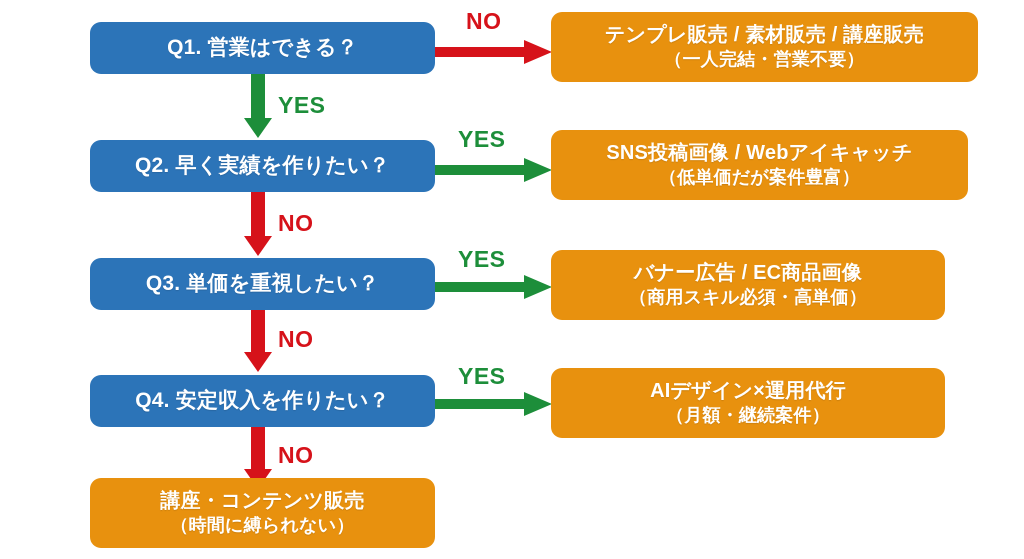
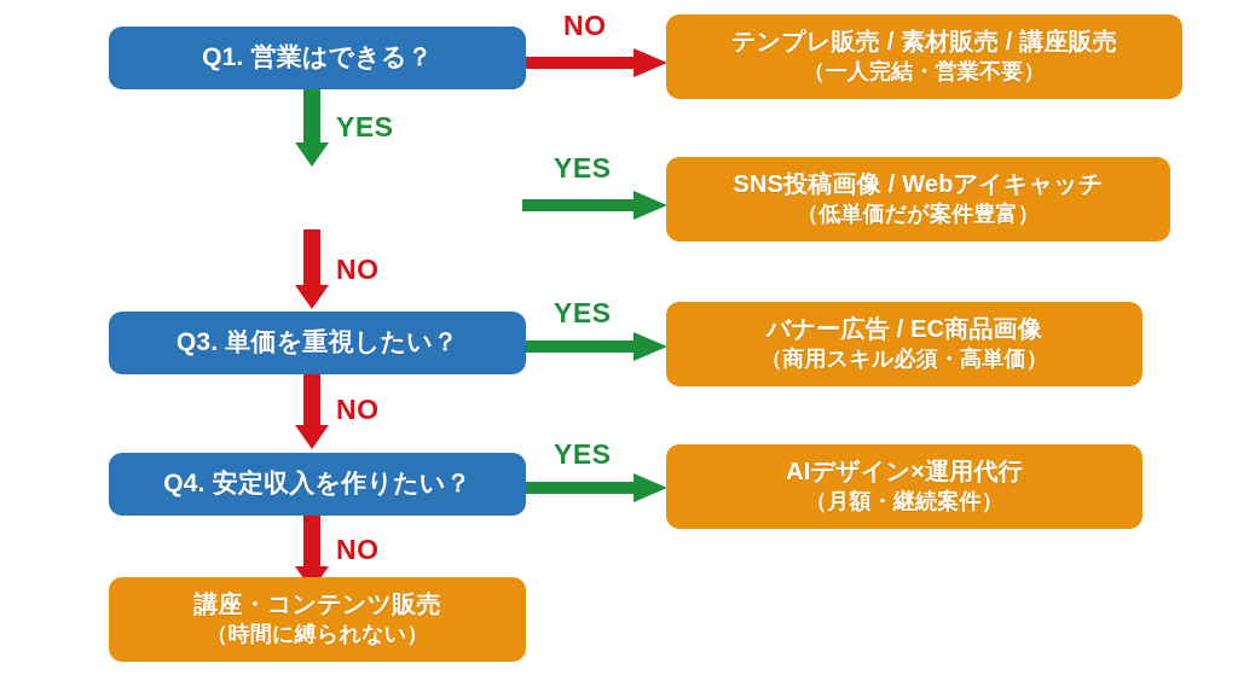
  NO
  YES
  YES
  NO
  YES
  NO
  YES
  NO
  Q1. 営業はできる？
- Q2. 早く実績を作りたい？
  Q3. 単価を重視したい？
  Q4. 安定収入を作りたい？
  テンプレ販売 / 素材販売 / 講座販売
  （一人完結・営業不要）
  SNS投稿画像 / Webアイキャッチ
  （低単価だが案件豊富）
  バナー広告 / EC商品画像
  （商用スキル必須・高単価）
  AIデザイン×運用代行
  （月額・継続案件）
  講座・コンテンツ販売
  （時間に縛られない）
